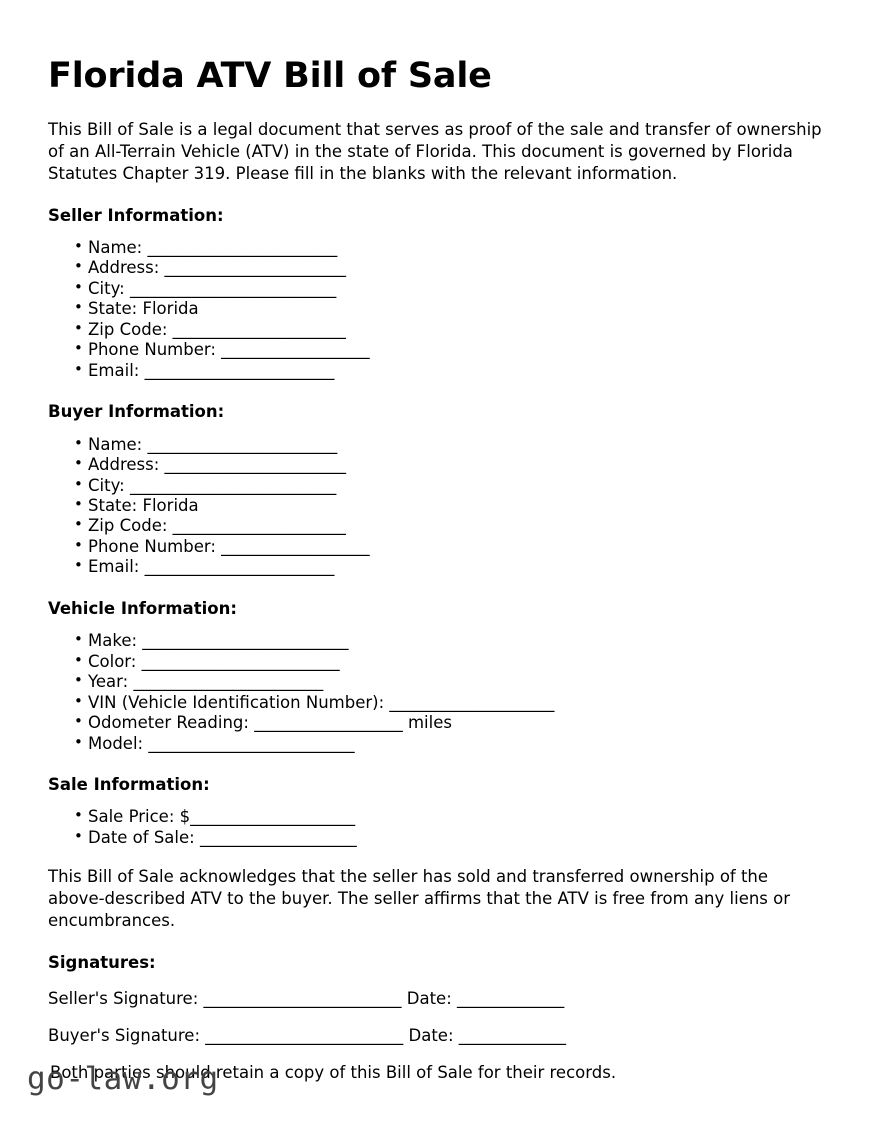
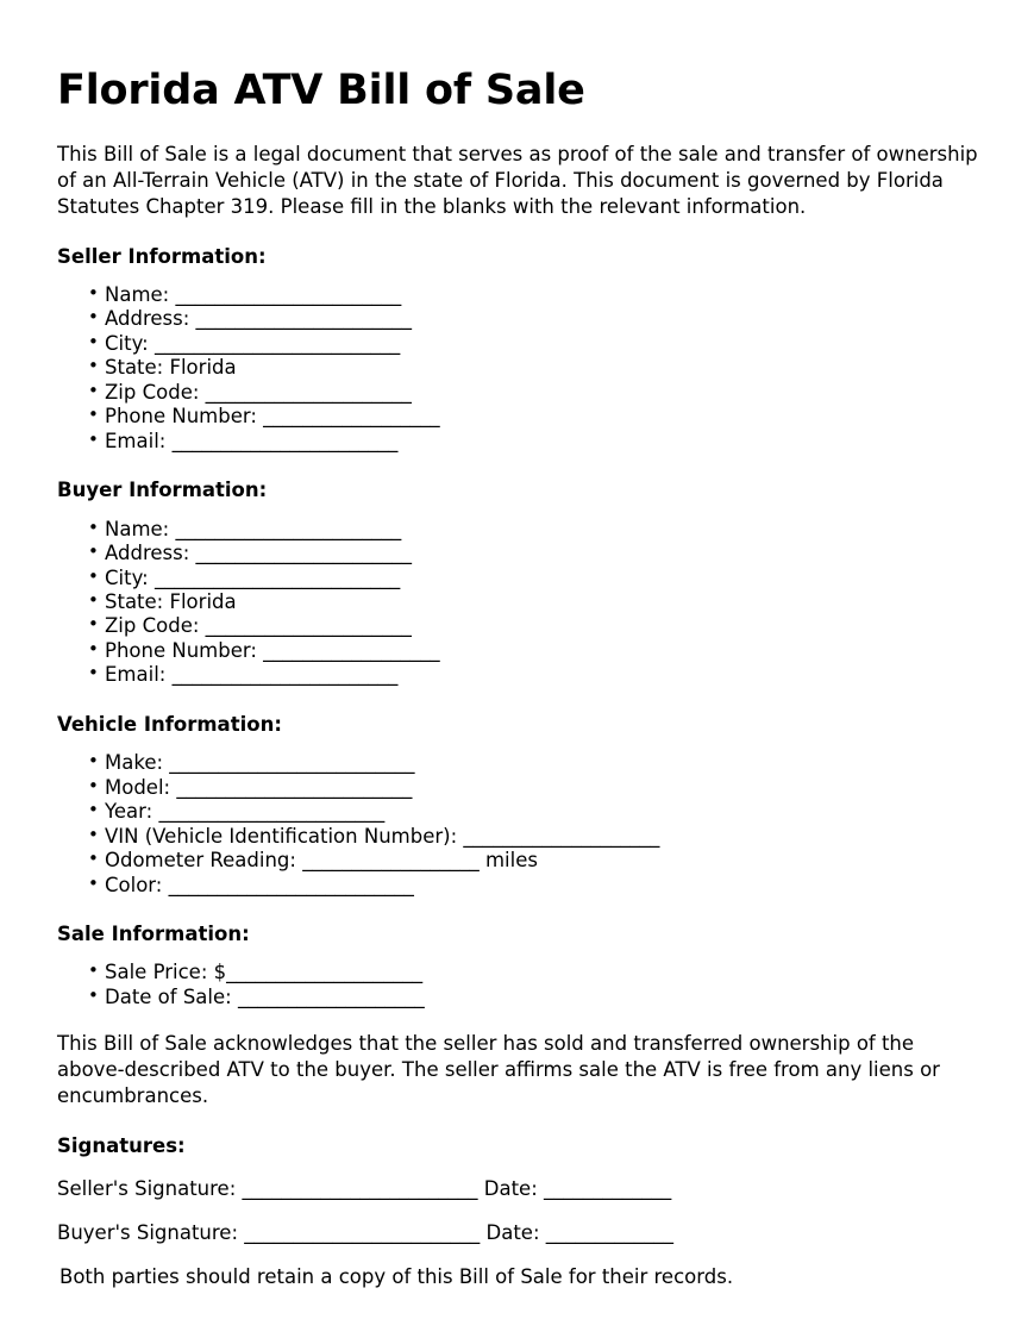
  Florida ATV Bill of Sale
  This Bill of Sale is a legal document that serves as proof of the sale and transfer of ownership of an All-Terrain Vehicle (ATV) in the state of Florida. This document is governed by Florida Statutes Chapter 319. Please fill in the blanks with the relevant information.
  Seller Information:
  Name: _______________________
  Address: ______________________
  City: _________________________
  State: Florida
  Zip Code: _____________________
  Phone Number: __________________
  Email: _______________________
  Buyer Information:
  Name: _______________________
  Address: ______________________
  City: _________________________
  State: Florida
  Zip Code: _____________________
  Phone Number: __________________
  Email: _______________________
  Vehicle Information:
  Make: _________________________
- Color: ________________________
+ Model: ________________________
  Year: _______________________
  VIN (Vehicle Identification Number): ____________________
  Odometer Reading: __________________ miles
- Model: _________________________
+ Color: _________________________
  Sale Information:
  Sale Price: $____________________
  Date of Sale: ___________________
- This Bill of Sale acknowledges that the seller has sold and transferred ownership of the above-described ATV to the buyer. The seller affirms that the ATV is free from any liens or encumbrances.
+ This Bill of Sale acknowledges that the seller has sold and transferred ownership of the above-described ATV to the buyer. The seller affirms sale the ATV is free from any liens or encumbrances.
  Signatures:
  Seller's Signature: ________________________ Date: _____________
  Buyer's Signature: ________________________ Date: _____________
  Both parties should retain a copy of this Bill of Sale for their records.
- go-law.org
